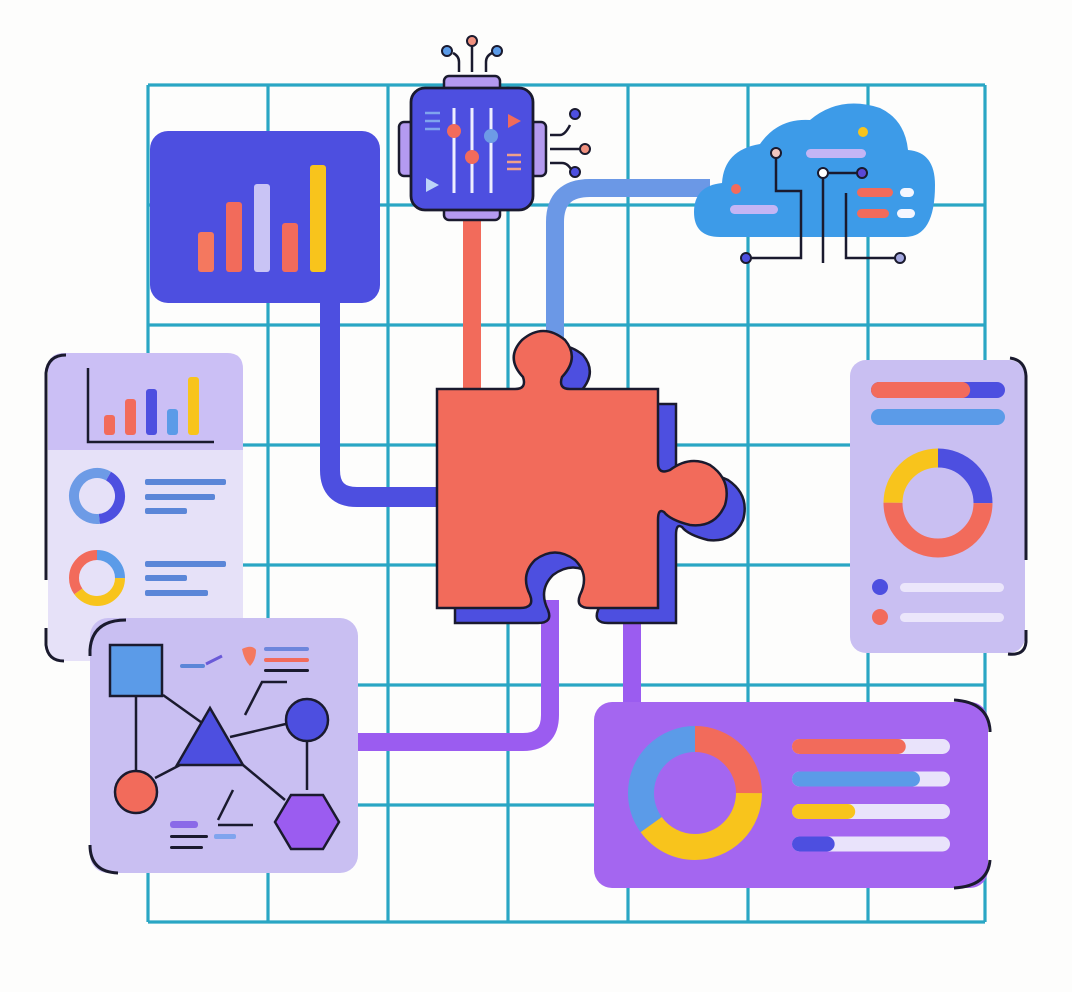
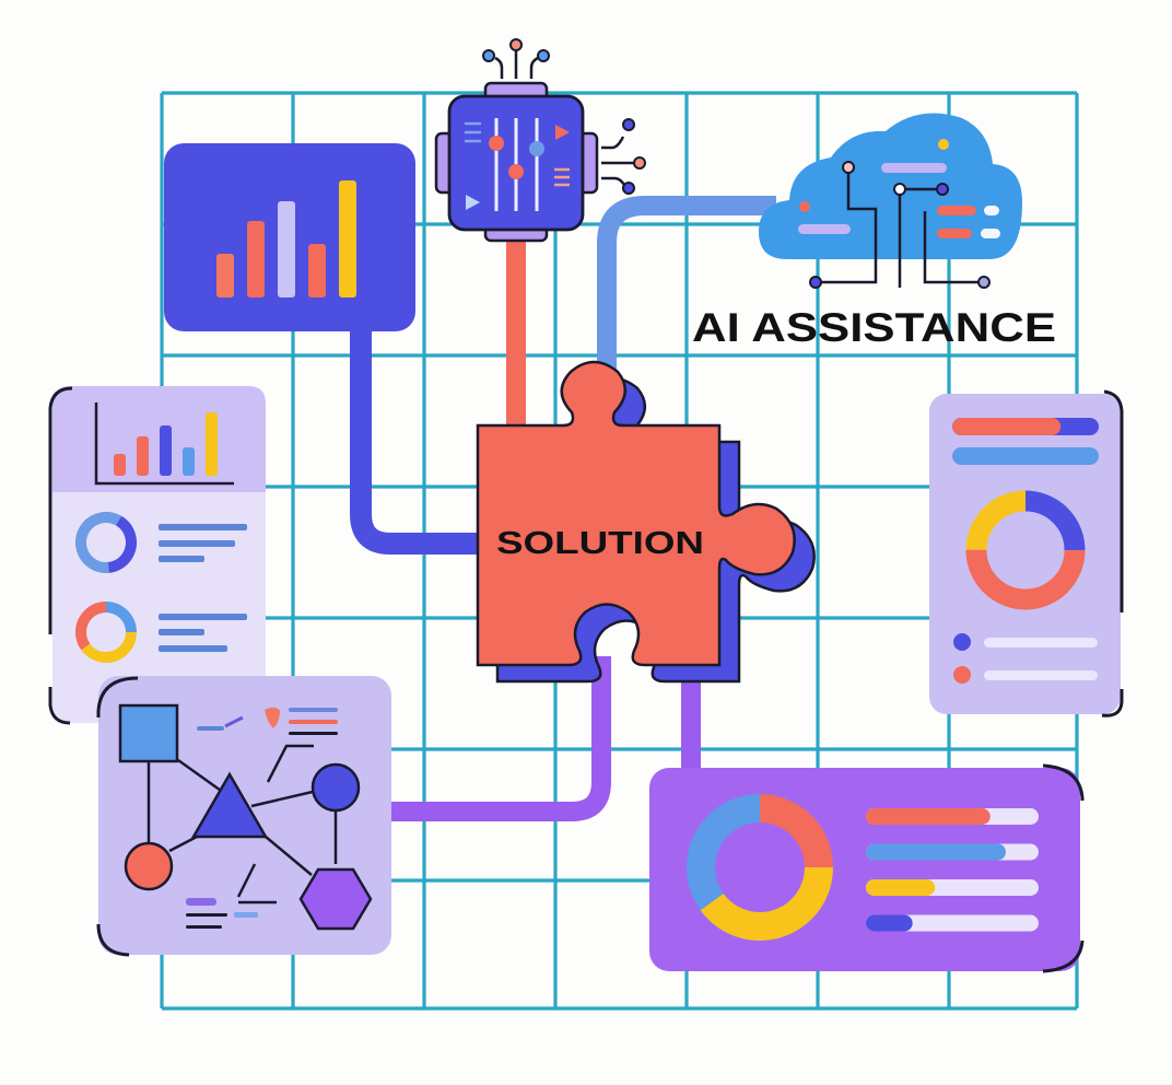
+ AI ASSISTANCE
+ SOLUTION
